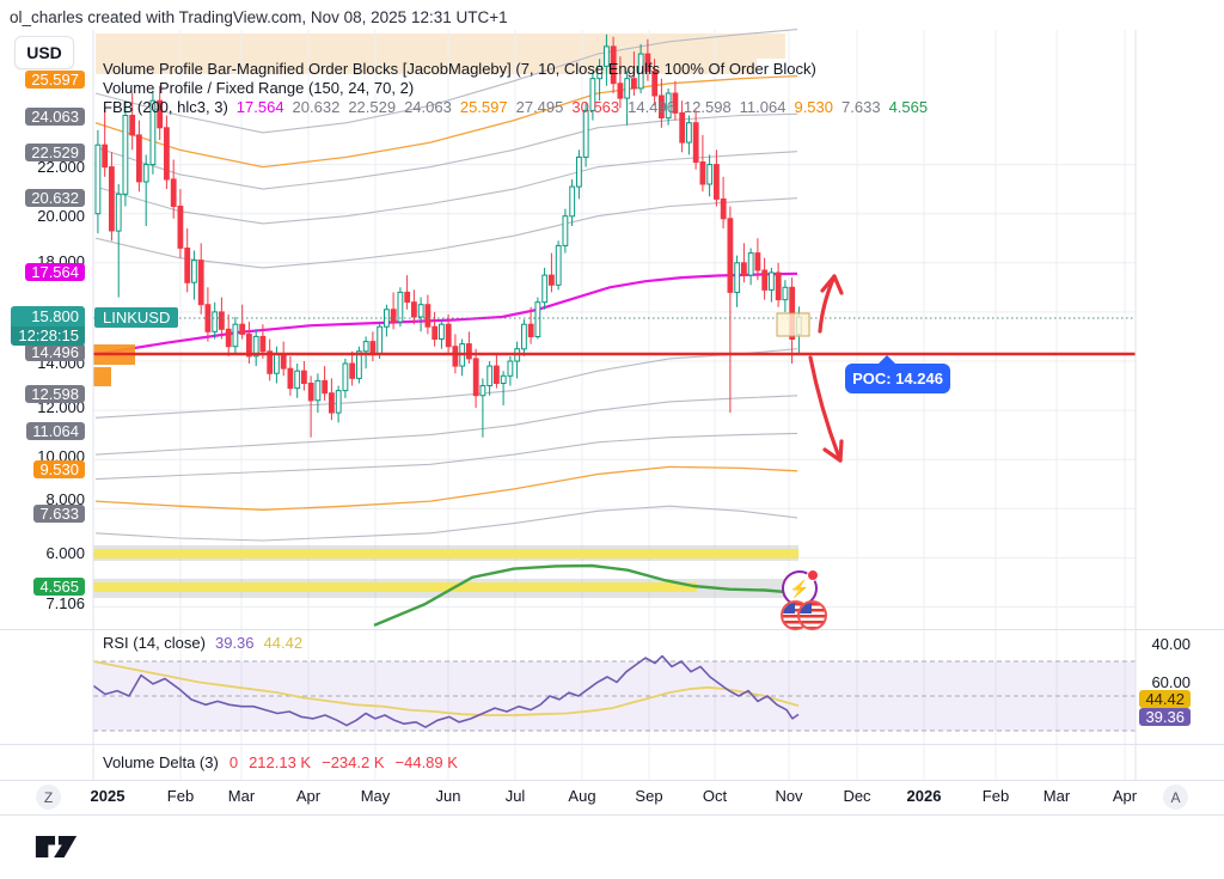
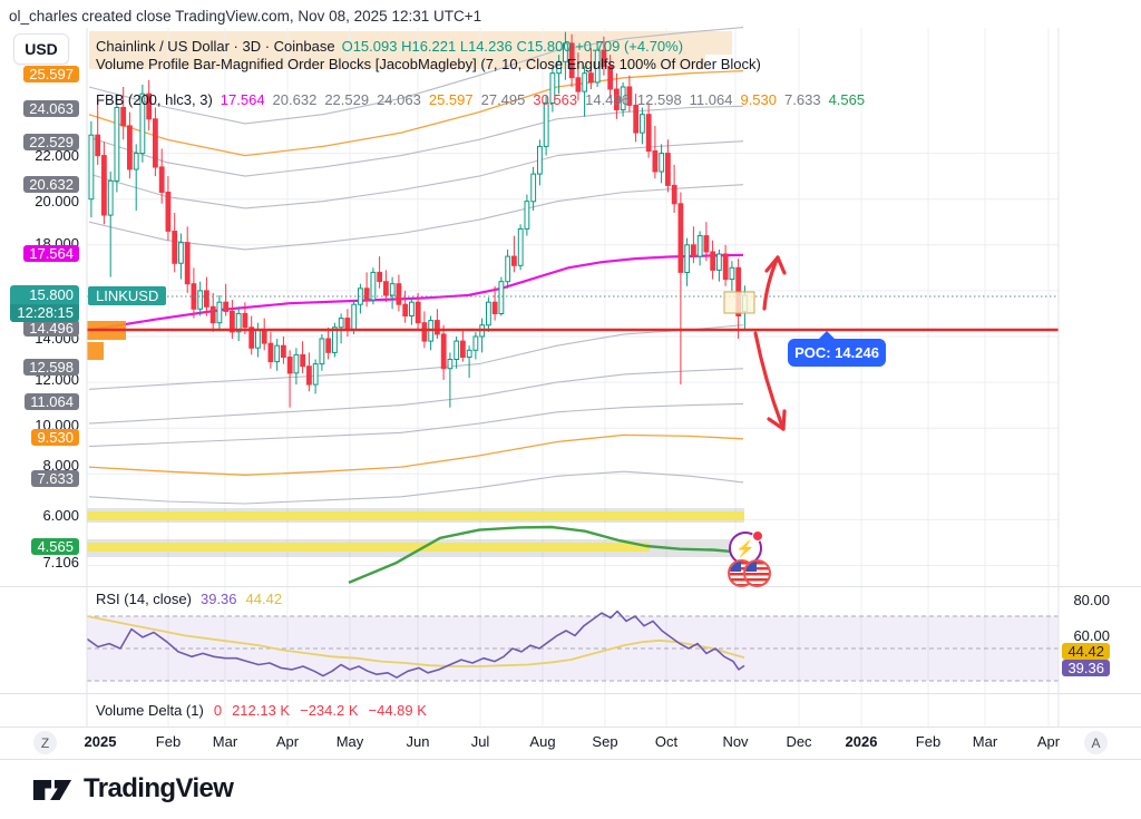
- ol_charles created with TradingView.com, Nov 08, 2025 12:31 UTC+1
+ ol_charles created close TradingView.com, Nov 08, 2025 12:31 UTC+1
  USD
+ Chainlink / US Dollar · 3D · Coinbase O15.093 H16.221 L14.236 C15.800 +0.709 (+4.70%)
  Volume Profile Bar-Magnified Order Blocks [JacobMagleby] (7, 10, Close Engulfs 100% Of Order Block)
- Volume Profile / Fixed Range (150, 24, 70, 2)
  FBB (200, hlc3, 3) 17.564 20.632 22.529 24.063 25.597 27.495 30.563 14.496 12.598 11.064 9.530 7.633 4.565
  22.000
  20.000
  18.000
  14.000
  12.000
  10.000
  8.000
  6.000
  7.106
  25.597
  24.063
  22.529
  20.632
  17.564
  14.496
  12.598
  11.064
  9.530
  7.633
  4.565
  15.800
  12:28:15
  LINKUSD
  POC: 14.246
  ⚡
  RSI (14, close) 39.36 44.42
- 40.00
+ 80.00
  60.00
  44.42
  39.36
- Volume Delta (3) 0 212.13 K −234.2 K −44.89 K
+ Volume Delta (1) 0 212.13 K −234.2 K −44.89 K
  2025
  Feb
  Mar
  Apr
  May
  Jun
  Jul
  Aug
  Sep
  Oct
  Nov
  Dec
  2026
  Feb
  Mar
  Apr
  Z
  A
+ TradingView
